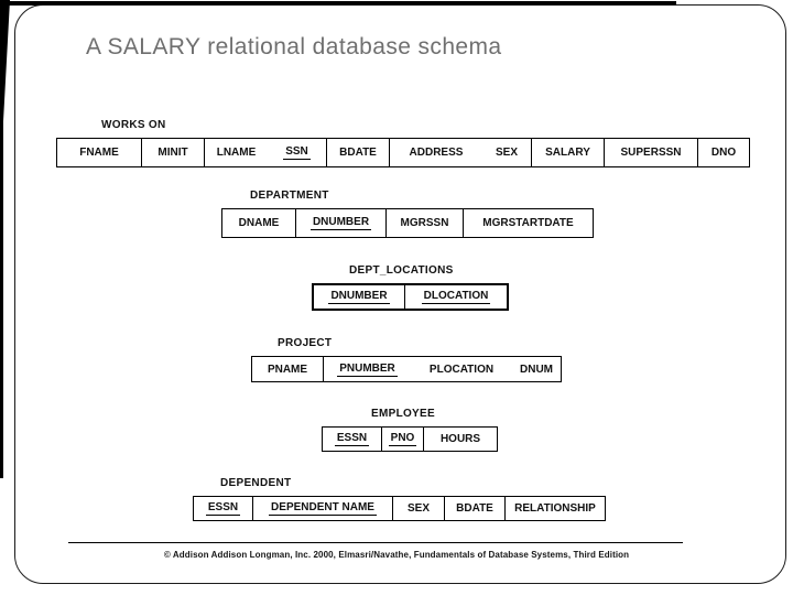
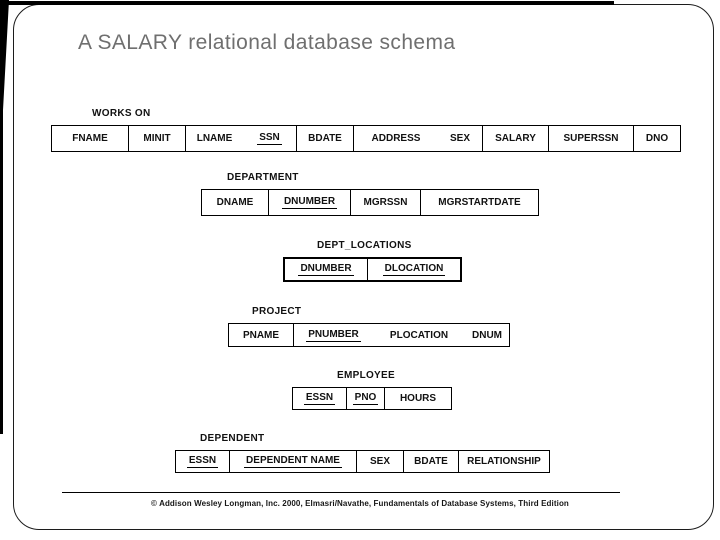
  A SALARY relational database schema
  WORKS ON
  FNAME
  MINIT
  LNAME
  SSN
  BDATE
  ADDRESS
  SEX
  SALARY
  SUPERSSN
  DNO
  DEPARTMENT
  DNAME
  DNUMBER
  MGRSSN
  MGRSTARTDATE
  DEPT_LOCATIONS
  DNUMBER
  DLOCATION
  PROJECT
  PNAME
  PNUMBER
  PLOCATION
  DNUM
  EMPLOYEE
  ESSN
  PNO
  HOURS
  DEPENDENT
  ESSN
  DEPENDENT NAME
  SEX
  BDATE
  RELATIONSHIP
- © Addison Addison Longman, Inc. 2000, Elmasri/Navathe, Fundamentals of Database Systems, Third Edition
+ © Addison Wesley Longman, Inc. 2000, Elmasri/Navathe, Fundamentals of Database Systems, Third Edition
